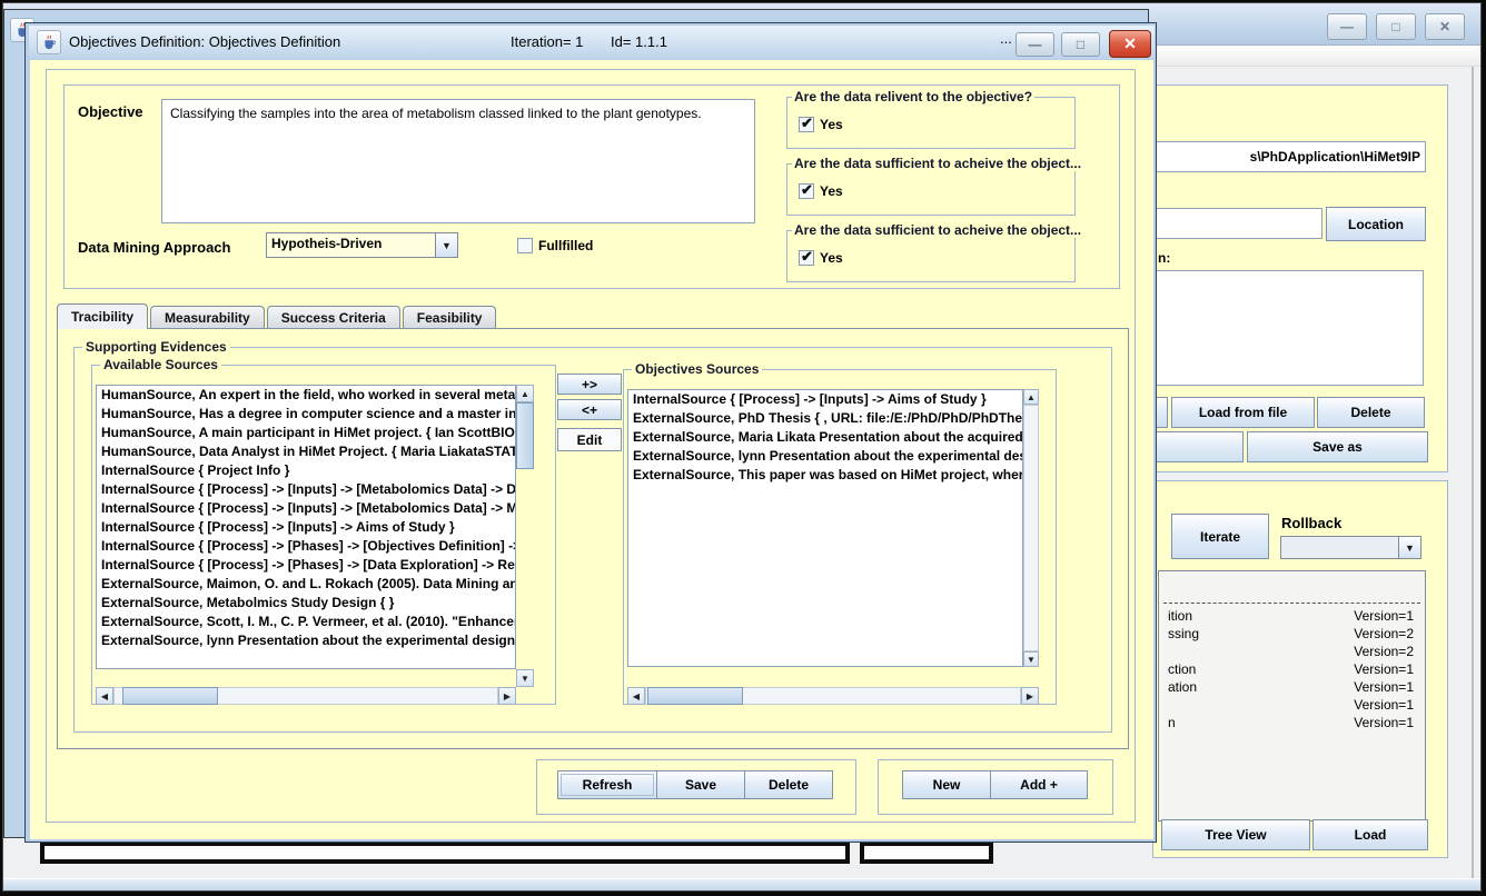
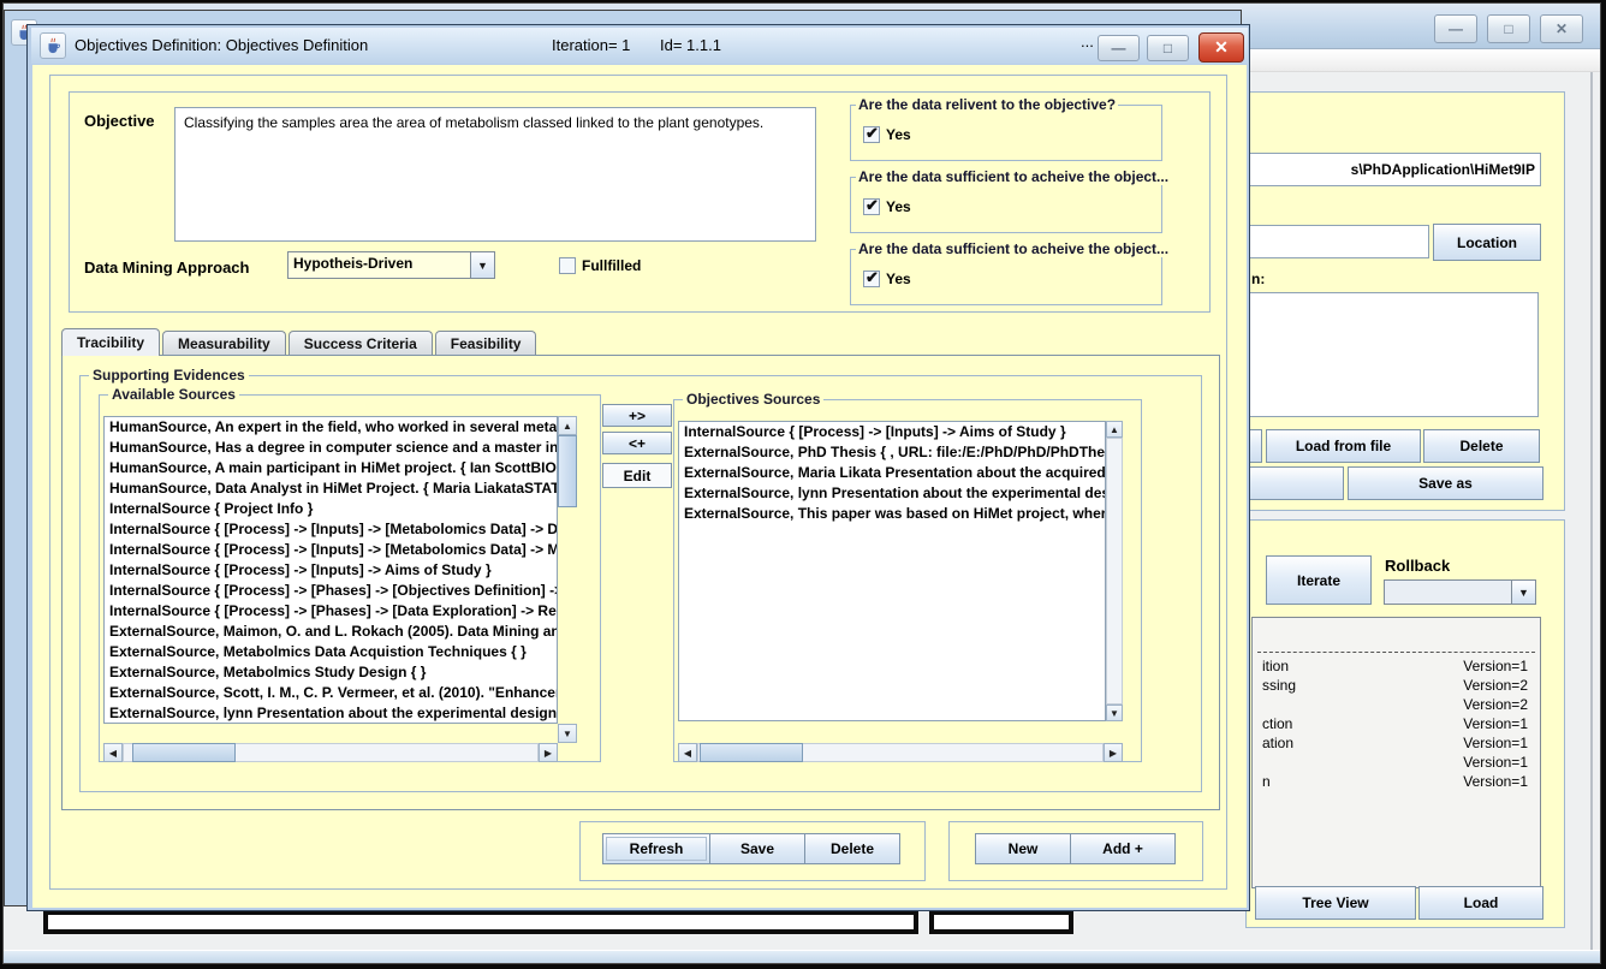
  —
  □
  ✕
  s\PhDApplication\HiMet9IP
  Location
  n:
  Load from file
  Delete
  Save as
  Iterate
  Rollback
  ▼
  ition
  Version=1
  ssing
  Version=2
  Version=2
  ction
  Version=1
  ation
  Version=1
  Version=1
  n
  Version=1
  Tree View
  Load
  Objectives Definition: Objectives Definition
  Iteration= 1
  Id= 1.1.1
  ...
  —
  □
  ✕
  Objective
- Classifying the samples into the area of metabolism classed linked to the plant genotypes.
+ Classifying the samples area the area of metabolism classed linked to the plant genotypes.
  Data Mining Approach
  Hypotheis-Driven
  ▼
  Fullfilled
  Are the data relivent to the objective?
  Yes
  Are the data sufficient to acheive the object...
  Yes
  Are the data sufficient to acheive the object...
  Yes
  Tracibility
  Measurability
  Success Criteria
  Feasibility
  Supporting Evidences
  Available Sources
  HumanSource, An expert in the field, who worked in several meta
  HumanSource, Has a degree in computer science and a master in
  HumanSource, A main participant in HiMet project. { Ian ScottBIO
  HumanSource, Data Analyst in HiMet Project. { Maria LiakataSTAT
  InternalSource { Project Info }
  InternalSource { [Process] -> [Inputs] -> [Metabolomics Data] -> D
  InternalSource { [Process] -> [Inputs] -> [Metabolomics Data] -> M
  InternalSource { [Process] -> [Inputs] -> Aims of Study }
  InternalSource { [Process] -> [Phases] -> [Objectives Definition] -
  InternalSource { [Process] -> [Phases] -> [Data Exploration] -> Re
  ExternalSource, Maimon, O. and L. Rokach (2005). Data Mining an
+ ExternalSource, Metabolmics Data Acquistion Techniques { }
  ExternalSource, Metabolmics Study Design { }
  ExternalSource, Scott, I. M., C. P. Vermeer, et al. (2010). "Enhance
  ExternalSource, lynn Presentation about the experimental design
  ▲
  ▼
  ◀
  ▶
  +>
  <+
  Edit
  Objectives Sources
  InternalSource { [Process] -> [Inputs] -> Aims of Study }
  ExternalSource, PhD Thesis { , URL: file:/E:/PhD/PhD/PhDThe
  ExternalSource, Maria Likata Presentation about the acquired
  ExternalSource, lynn Presentation about the experimental de
  ExternalSource, This paper was based on HiMet project, wher
  ▲
  ▼
  ◀
  ▶
  Refresh
  Save
  Delete
  New
  Add +
